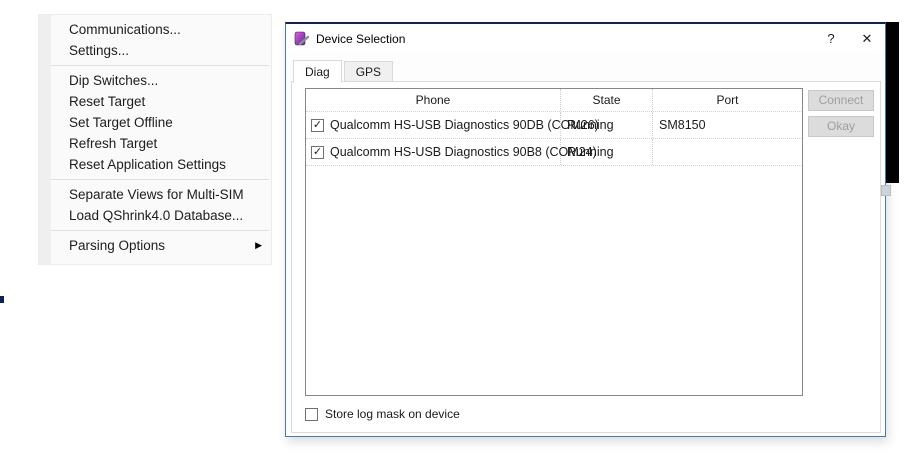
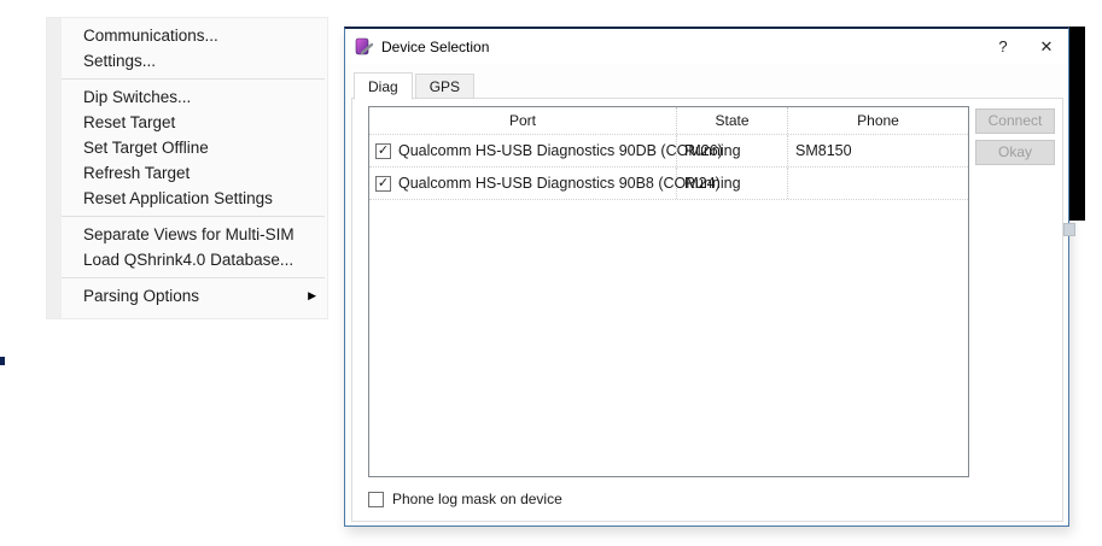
  Communications...
  Settings...
  Dip Switches...
  Reset Target
  Set Target Offline
  Refresh Target
  Reset Application Settings
  Separate Views for Multi-SIM
  Load QShrink4.0 Database...
  Parsing Options
  ▶
  Device Selection
  ?
  ✕
  Diag
  GPS
- Phone
+ Port
  State
- Port
+ Phone
  ✓
  Qualcomm HS-USB Diagnostics 90DB (COM26)
  Running
  SM8150
  ✓
  Qualcomm HS-USB Diagnostics 90B8 (COM24)
  Running
  Connect
  Okay
- Store log mask on device
+ Phone log mask on device
